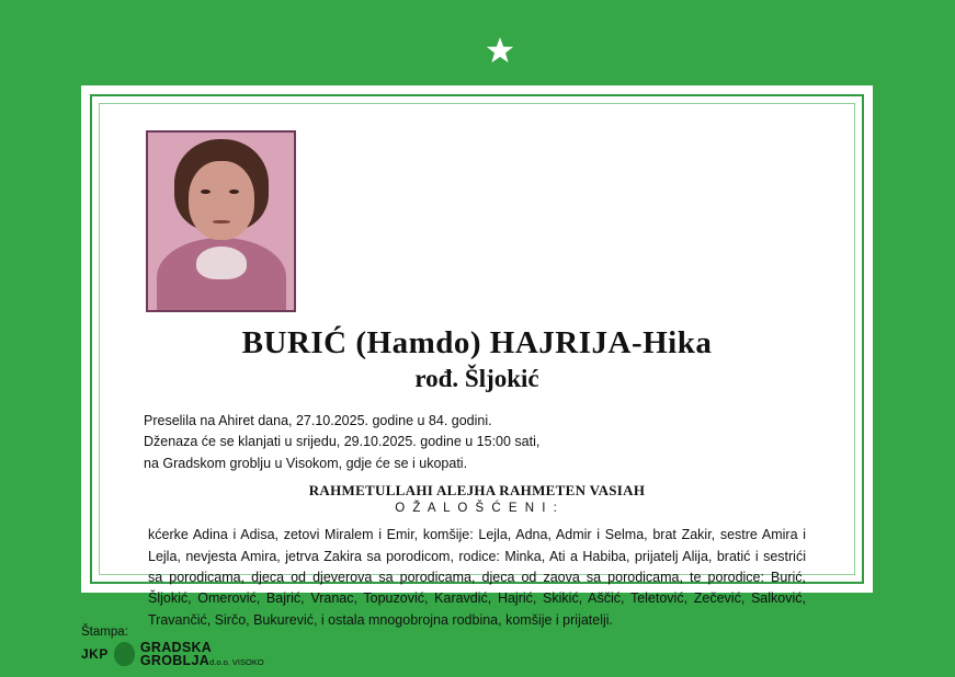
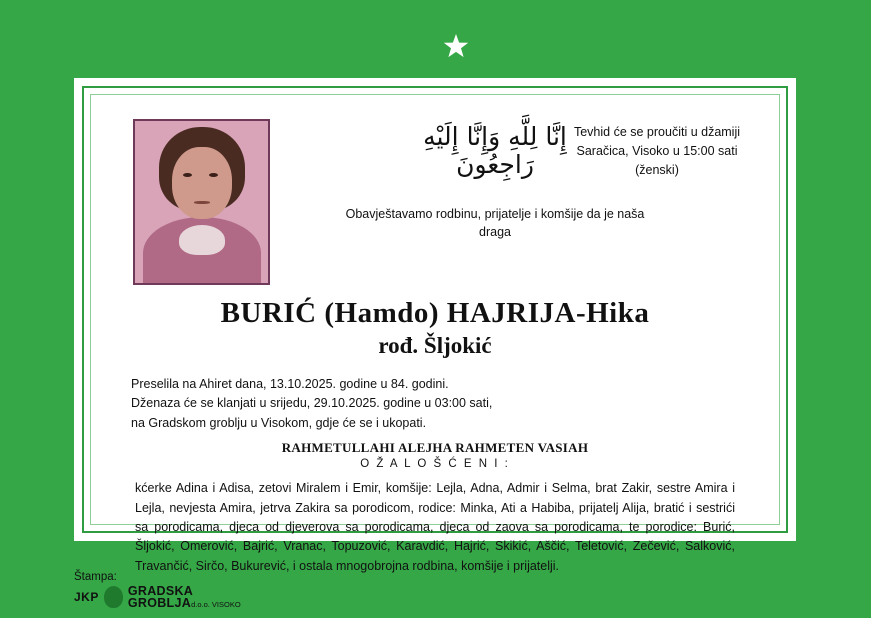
+ إِنَّا لِلَّهِ وَإِنَّا إِلَيْهِ رَاجِعُونَ
+ Tevhid će se proučiti u džamiji Saračica, Visoko u 15:00 sati (ženski)
+ Obavještavamo rodbinu, prijatelje i komšije da je naša draga
  BURIĆ (Hamdo) HAJRIJA-Hika
  rođ. Šljokić
- Preselila na Ahiret dana, 27.10.2025. godine u 84. godini.
+ Preselila na Ahiret dana, 13.10.2025. godine u 84. godini.
- Dženaza će se klanjati u srijedu, 29.10.2025. godine u 15:00 sati,
+ Dženaza će se klanjati u srijedu, 29.10.2025. godine u 03:00 sati,
  na Gradskom groblju u Visokom, gdje će se i ukopati.
  RAHMETULLAHI ALEJHA RAHMETEN VASIAH
  O Ž A L O Š Ć E N I :
  kćerke Adina i Adisa, zetovi Miralem i Emir, komšije: Lejla, Adna, Admir i Selma, brat Zakir, sestre Amira i Lejla, nevjesta Amira, jetrva Zakira sa porodicom, rodice: Minka, Ati a Habiba, prijatelj Alija, bratić i sestrići sa porodicama, djeca od djeverova sa porodicama, djeca od zaova sa porodicama, te porodice: Burić, Šljokić, Omerović, Bajrić, Vranac, Topuzović, Karavdić, Hajrić, Skikić, Aščić, Teletović, Zečević, Salković, Travančić, Sirčo, Bukurević, i ostala mnogobrojna rodbina, komšije i prijatelji.
  Štampa:
  JKP
  GRADSKA
  GROBLJAd.o.o. VISOKO
